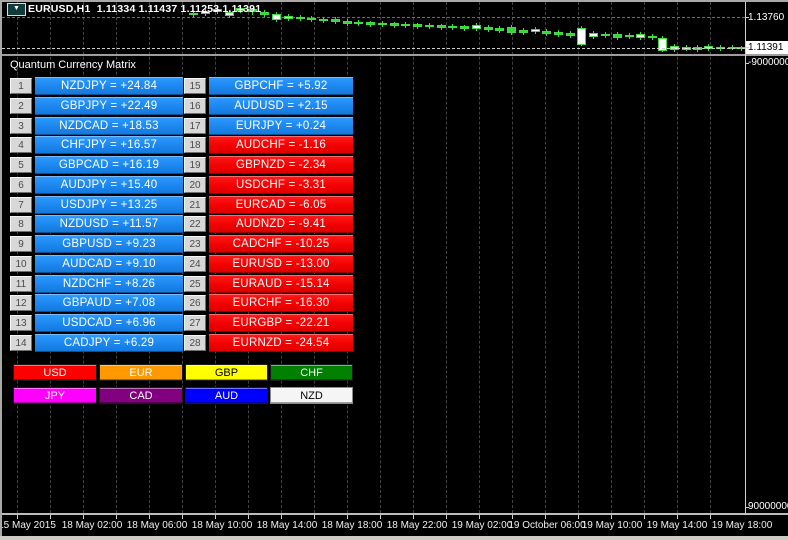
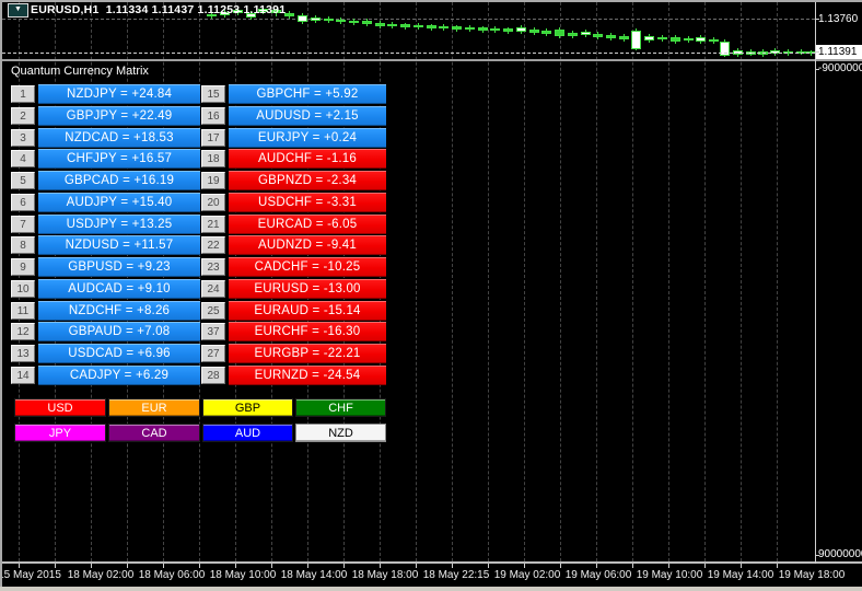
  EURUSD,H1 1.11334 1.11437 1.11253 1.11391
  1.13760
  1.11391
  -9000000
  9000000
  Quantum Currency Matrix
  1
  NZDJPY = +24.84
  2
  GBPJPY = +22.49
  3
  NZDCAD = +18.53
  4
  CHFJPY = +16.57
  5
  GBPCAD = +16.19
  6
  AUDJPY = +15.40
  7
  USDJPY = +13.25
  8
  NZDUSD = +11.57
  9
  GBPUSD = +9.23
  10
  AUDCAD = +9.10
  11
  NZDCHF = +8.26
  12
  GBPAUD = +7.08
  13
  USDCAD = +6.96
  14
  CADJPY = +6.29
  15
  GBPCHF = +5.92
  16
  AUDUSD = +2.15
  17
  EURJPY = +0.24
  18
  AUDCHF = -1.16
  19
  GBPNZD = -2.34
  20
  USDCHF = -3.31
  21
  EURCAD = -6.05
  22
  AUDNZD = -9.41
  23
  CADCHF = -10.25
  24
  EURUSD = -13.00
  25
  EURAUD = -15.14
- 26
+ 37
  EURCHF = -16.30
  27
  EURGBP = -22.21
  28
  EURNZD = -24.54
  USD
  EUR
  GBP
  CHF
  JPY
  CAD
  AUD
  NZD
  5 May 2015
  18 May 02:00
  18 May 06:00
  18 May 10:00
  18 May 14:00
  18 May 18:00
- 18 May 22:00
+ 18 May 22:15
  19 May 02:00
- 19 October 06:00
+ 19 May 06:00
  19 May 10:00
  19 May 14:00
  19 May 18:00
